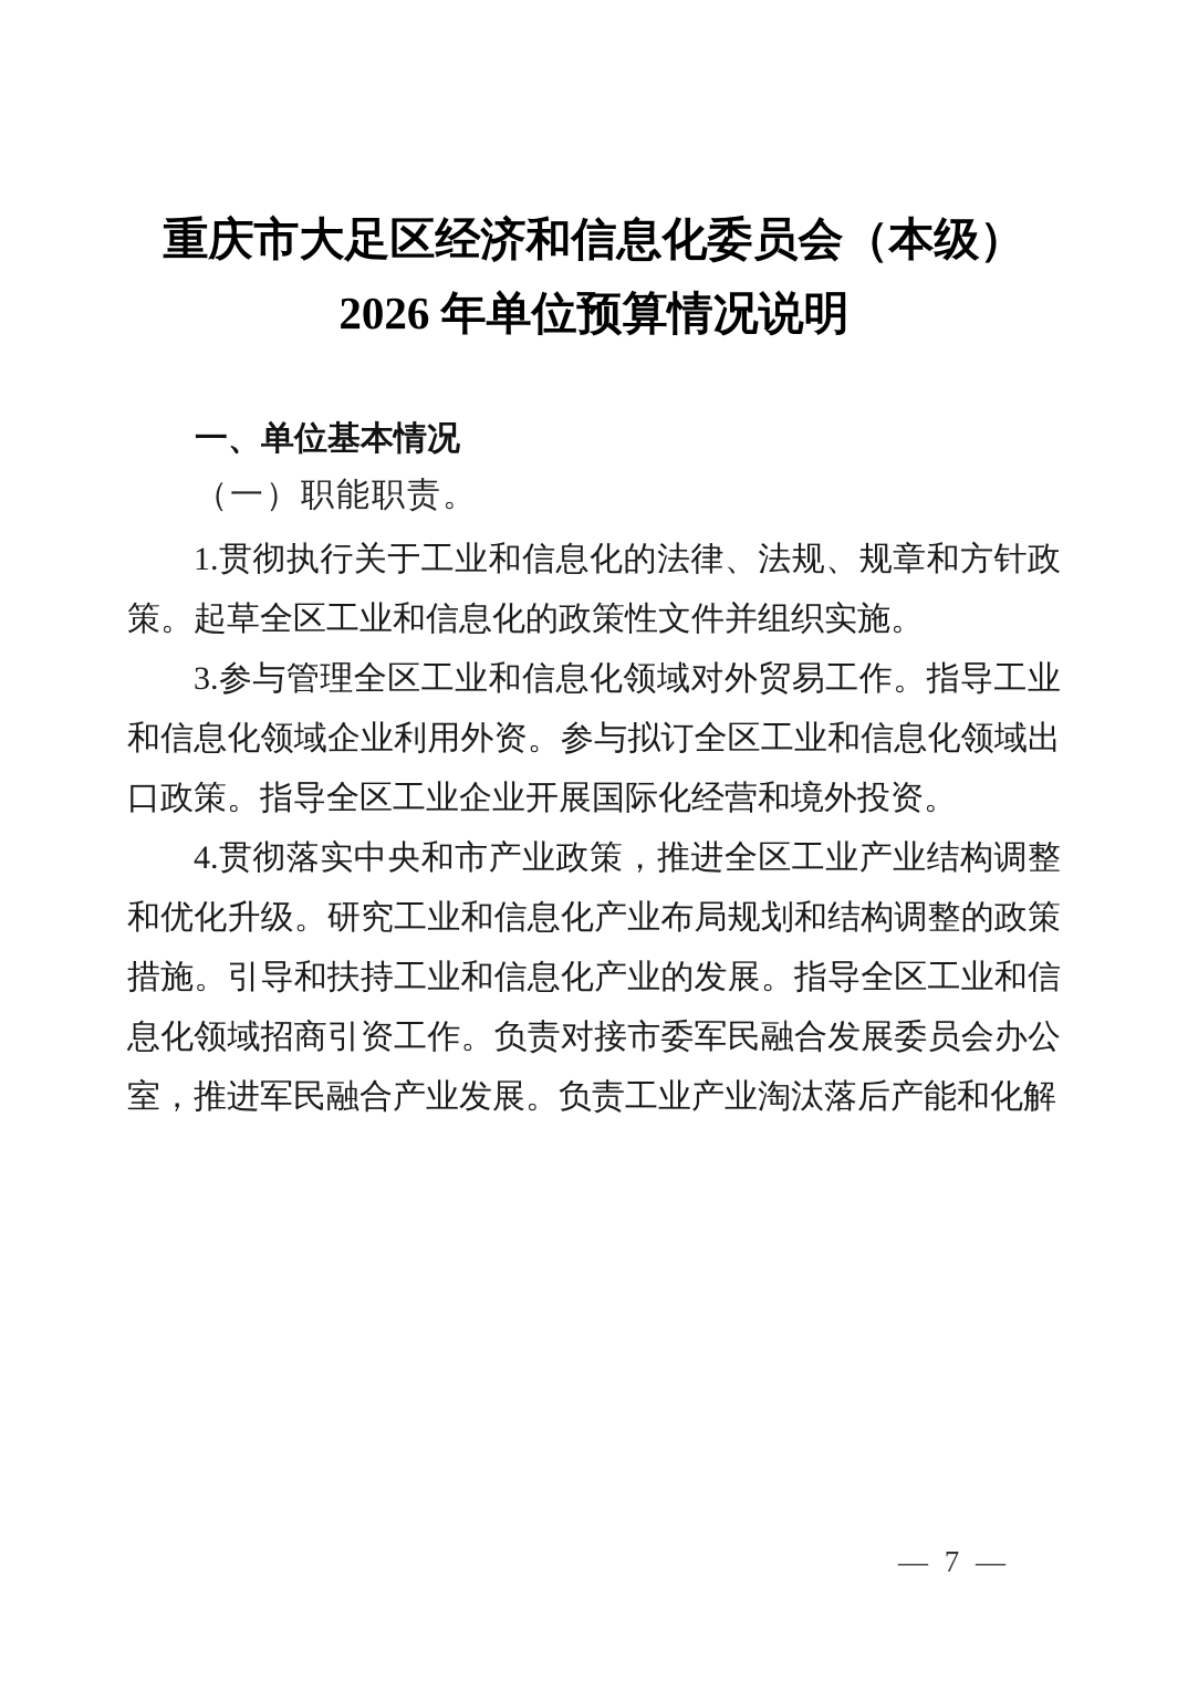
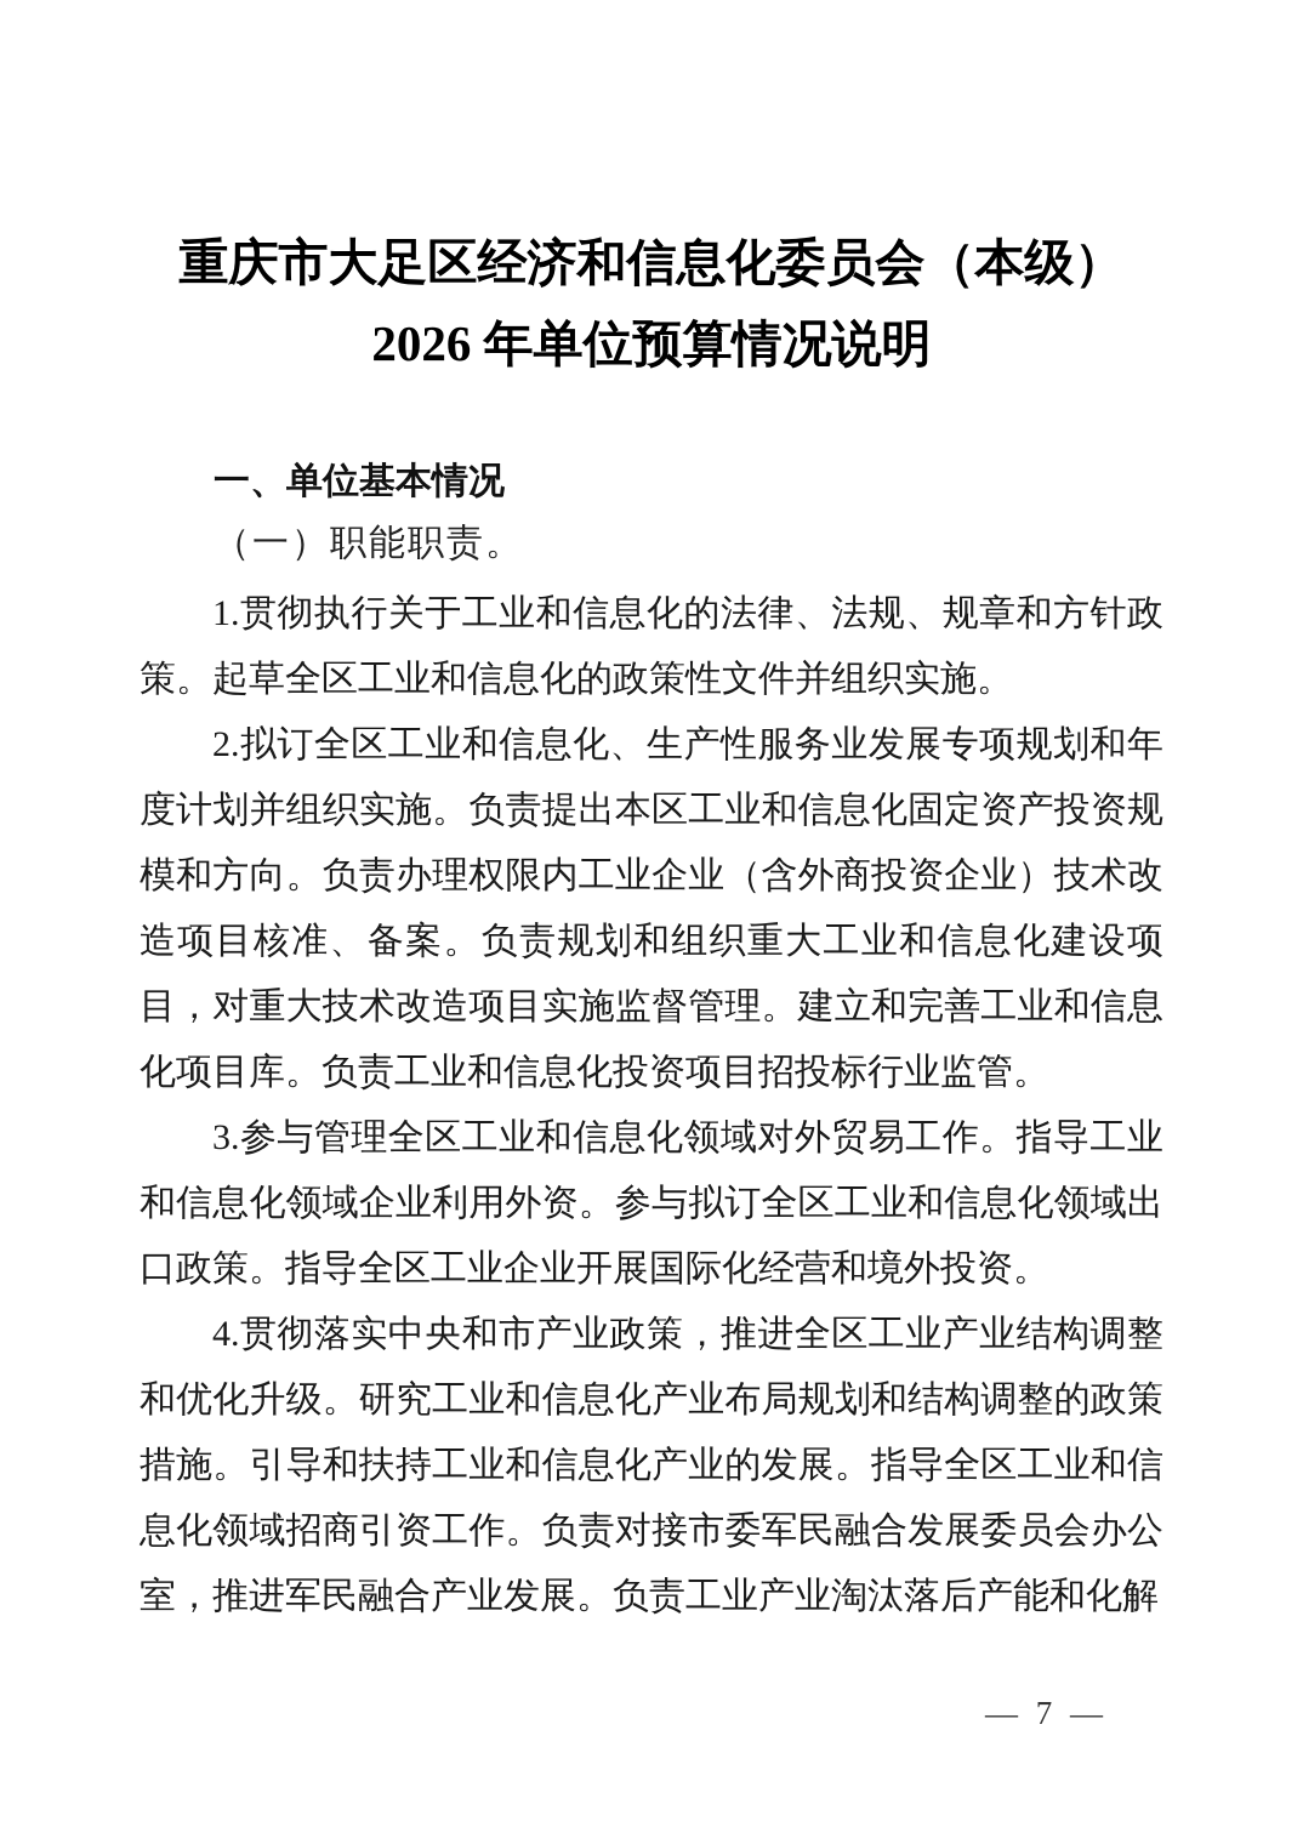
  重庆市大足区经济和信息化委员会（本级）
  2026 年单位预算情况说明
  一、单位基本情况
  （一）职能职责。
  1.贯彻执行关于工业和信息化的法律、法规、规章和方针政策。起草全区工业和信息化的政策性文件并组织实施。
+ 2.拟订全区工业和信息化、生产性服务业发展专项规划和年度计划并组织实施。负责提出本区工业和信息化固定资产投资规模和方向。负责办理权限内工业企业（含外商投资企业）技术改造项目核准、备案。负责规划和组织重大工业和信息化建设项目，对重大技术改造项目实施监督管理。建立和完善工业和信息化项目库。负责工业和信息化投资项目招投标行业监管。
  3.参与管理全区工业和信息化领域对外贸易工作。指导工业和信息化领域企业利用外资。参与拟订全区工业和信息化领域出口政策。指导全区工业企业开展国际化经营和境外投资。
  4.贯彻落实中央和市产业政策，推进全区工业产业结构调整和优化升级。研究工业和信息化产业布局规划和结构调整的政策措施。引导和扶持工业和信息化产业的发展。指导全区工业和信息化领域招商引资工作。负责对接市委军民融合发展委员会办公室，推进军民融合产业发展。负责工业产业淘汰落后产能和化解
  — 7 —
